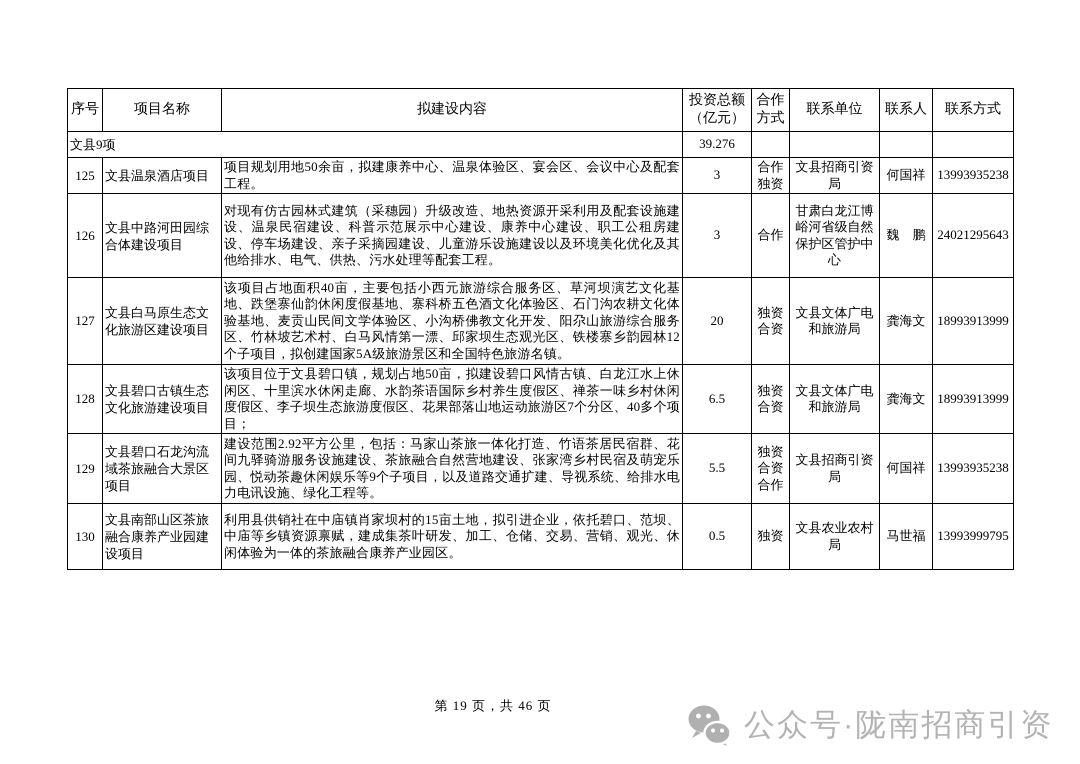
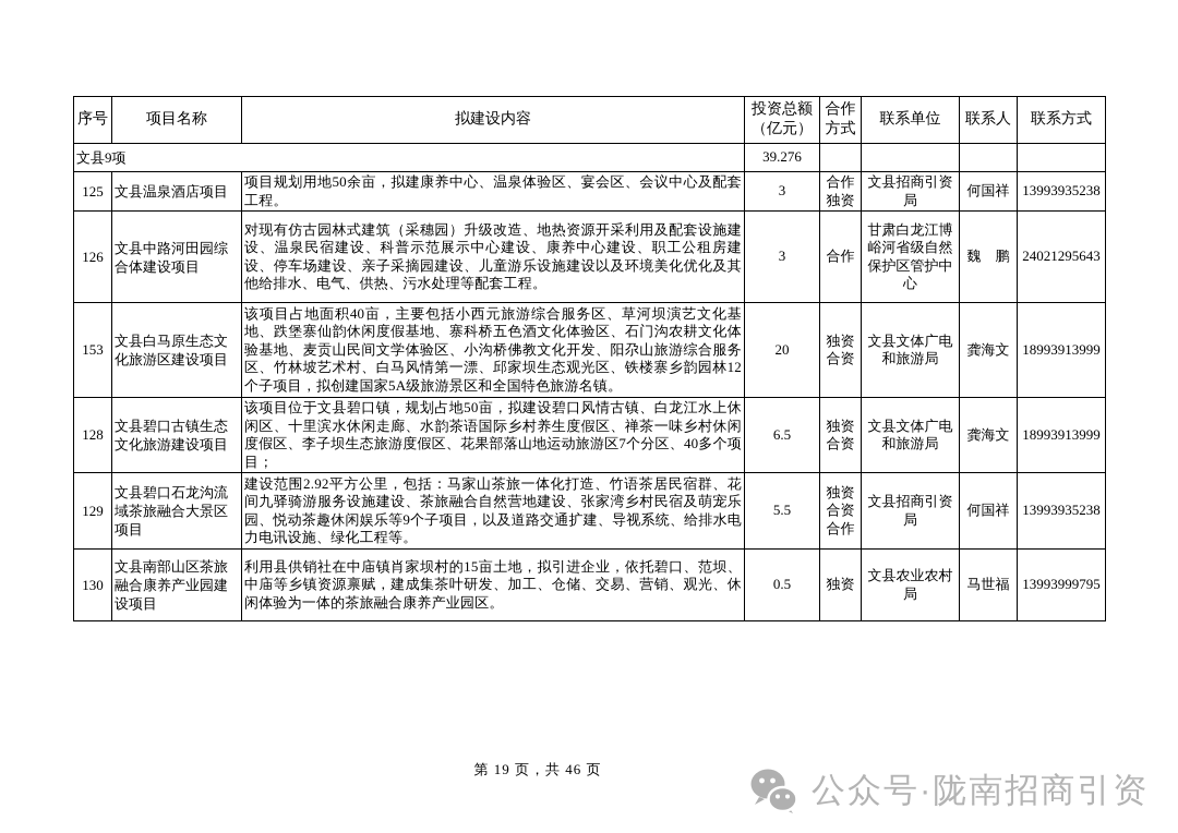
  序号	项目名称	拟建设内容	投资总额 （亿元）	合作 方式	联系单位	联系人	联系方式
  文县9项	39.276
  125	文县温泉酒店项目	项目规划用地50余亩，拟建康养中心、温泉体验区、宴会区、会议中心及配套工程。	3	合作 独资	文县招商引资局	何国祥	13993935238
  126	文县中路河田园综合体建设项目	对现有仿古园林式建筑（采穗园）升级改造、地热资源开采利用及配套设施建设、温泉民宿建设、科普示范展示中心建设、康养中心建设、职工公租房建设、停车场建设、亲子采摘园建设、儿童游乐设施建设以及环境美化优化及其他给排水、电气、供热、污水处理等配套工程。	3	合作	甘肃白龙江博峪河省级自然保护区管护中心	魏 鹏	24021295643
- 127	文县白马原生态文化旅游区建设项目	该项目占地面积40亩，主要包括小西元旅游综合服务区、草河坝演艺文化基地、跌堡寨仙韵休闲度假基地、寨科桥五色酒文化体验区、石门沟农耕文化体验基地、麦贡山民间文学体验区、小沟桥佛教文化开发、阳尕山旅游综合服务区、竹林坡艺术村、白马风情第一漂、邱家坝生态观光区、铁楼寨乡韵园林12个子项目，拟创建国家5A级旅游景区和全国特色旅游名镇。	20	独资 合资	文县文体广电和旅游局	龚海文	18993913999
+ 153	文县白马原生态文化旅游区建设项目	该项目占地面积40亩，主要包括小西元旅游综合服务区、草河坝演艺文化基地、跌堡寨仙韵休闲度假基地、寨科桥五色酒文化体验区、石门沟农耕文化体验基地、麦贡山民间文学体验区、小沟桥佛教文化开发、阳尕山旅游综合服务区、竹林坡艺术村、白马风情第一漂、邱家坝生态观光区、铁楼寨乡韵园林12个子项目，拟创建国家5A级旅游景区和全国特色旅游名镇。	20	独资 合资	文县文体广电和旅游局	龚海文	18993913999
  128	文县碧口古镇生态文化旅游建设项目	该项目位于文县碧口镇，规划占地50亩，拟建设碧口风情古镇、白龙江水上休闲区、十里滨水休闲走廊、水韵茶语国际乡村养生度假区、禅茶一味乡村休闲度假区、李子坝生态旅游度假区、花果部落山地运动旅游区7个分区、40多个项目；	6.5	独资 合资	文县文体广电和旅游局	龚海文	18993913999
  129	文县碧口石龙沟流域茶旅融合大景区项目	建设范围2.92平方公里，包括：马家山茶旅一体化打造、竹语茶居民宿群、花间九驿骑游服务设施建设、茶旅融合自然营地建设、张家湾乡村民宿及萌宠乐园、悦动茶趣休闲娱乐等9个子项目，以及道路交通扩建、导视系统、给排水电力电讯设施、绿化工程等。	5.5	独资 合资 合作	文县招商引资局	何国祥	13993935238
  130	文县南部山区茶旅融合康养产业园建设项目	利用县供销社在中庙镇肖家坝村的15亩土地，拟引进企业，依托碧口、范坝、中庙等乡镇资源禀赋，建成集茶叶研发、加工、仓储、交易、营销、观光、休闲体验为一体的茶旅融合康养产业园区。	0.5	独资	文县农业农村局	马世福	13993999795
  第 19 页，共 46 页
  公众号·陇南招商引资
